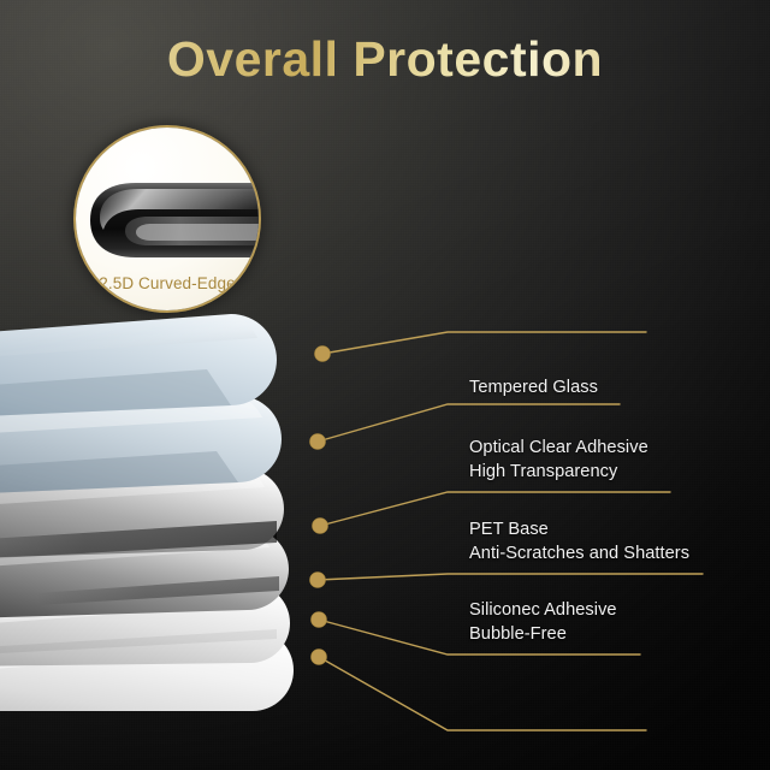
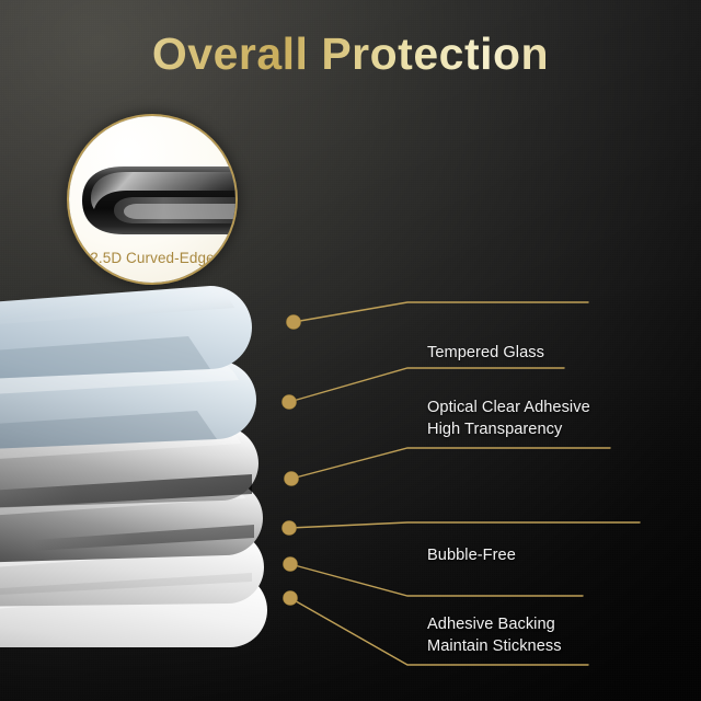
  Overall Protection
  2.5D Curved-Edge
  Tempered Glass
  Optical Clear Adhesive
  High Transparency
- PET Base
- Anti-Scratches and Shatters
- Siliconec Adhesive
  Bubble-Free
+ Adhesive Backing
+ Maintain Stickness
